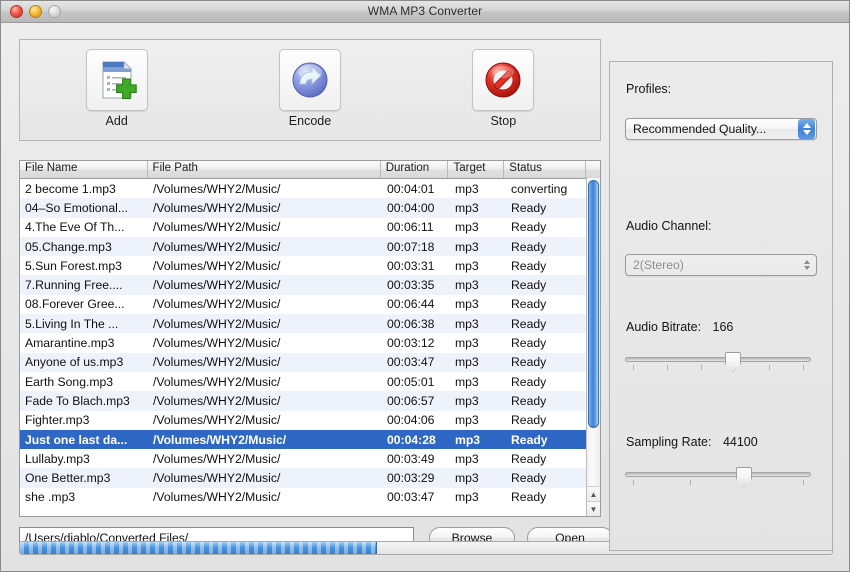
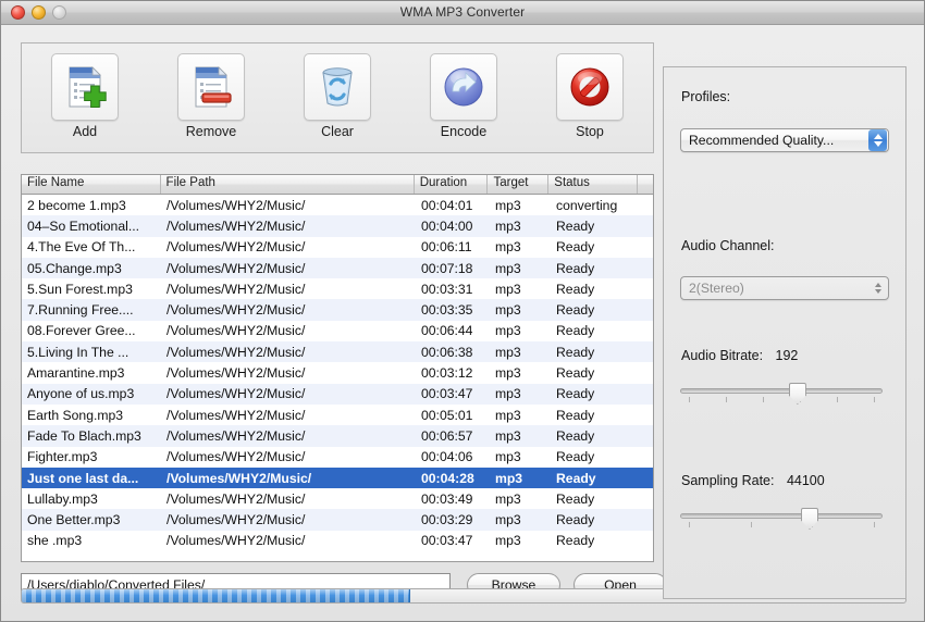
  WMA MP3 Converter
  Add
+ Remove
+ Clear
  Encode
  Stop
  File Name
  File Path
  Duration
  Target
  Status
  2 become 1.mp3
  /Volumes/WHY2/Music/
  00:04:01
  mp3
  converting
  04–So Emotional...
  /Volumes/WHY2/Music/
  00:04:00
  mp3
  Ready
  4.The Eve Of Th...
  /Volumes/WHY2/Music/
  00:06:11
  mp3
  Ready
  05.Change.mp3
  /Volumes/WHY2/Music/
  00:07:18
  mp3
  Ready
  5.Sun Forest.mp3
  /Volumes/WHY2/Music/
  00:03:31
  mp3
  Ready
  7.Running Free....
  /Volumes/WHY2/Music/
  00:03:35
  mp3
  Ready
  08.Forever Gree...
  /Volumes/WHY2/Music/
  00:06:44
  mp3
  Ready
  5.Living In The ...
  /Volumes/WHY2/Music/
  00:06:38
  mp3
  Ready
  Amarantine.mp3
  /Volumes/WHY2/Music/
  00:03:12
  mp3
  Ready
  Anyone of us.mp3
  /Volumes/WHY2/Music/
  00:03:47
  mp3
  Ready
  Earth Song.mp3
  /Volumes/WHY2/Music/
  00:05:01
  mp3
  Ready
  Fade To Blach.mp3
  /Volumes/WHY2/Music/
  00:06:57
  mp3
  Ready
  Fighter.mp3
  /Volumes/WHY2/Music/
  00:04:06
  mp3
  Ready
  Just one last da...
  /Volumes/WHY2/Music/
  00:04:28
  mp3
  Ready
  Lullaby.mp3
  /Volumes/WHY2/Music/
  00:03:49
  mp3
  Ready
  One Better.mp3
  /Volumes/WHY2/Music/
  00:03:29
  mp3
  Ready
  she .mp3
  /Volumes/WHY2/Music/
  00:03:47
  mp3
  Ready
- ▲
- ▼
  /Users/diablo/Converted Files/
  Browse
  Open
  Profiles:
  Recommended Quality...
  Audio Channel:
  2(Stereo)
- Audio Bitrate: 166
+ Audio Bitrate: 192
  Sampling Rate: 44100
